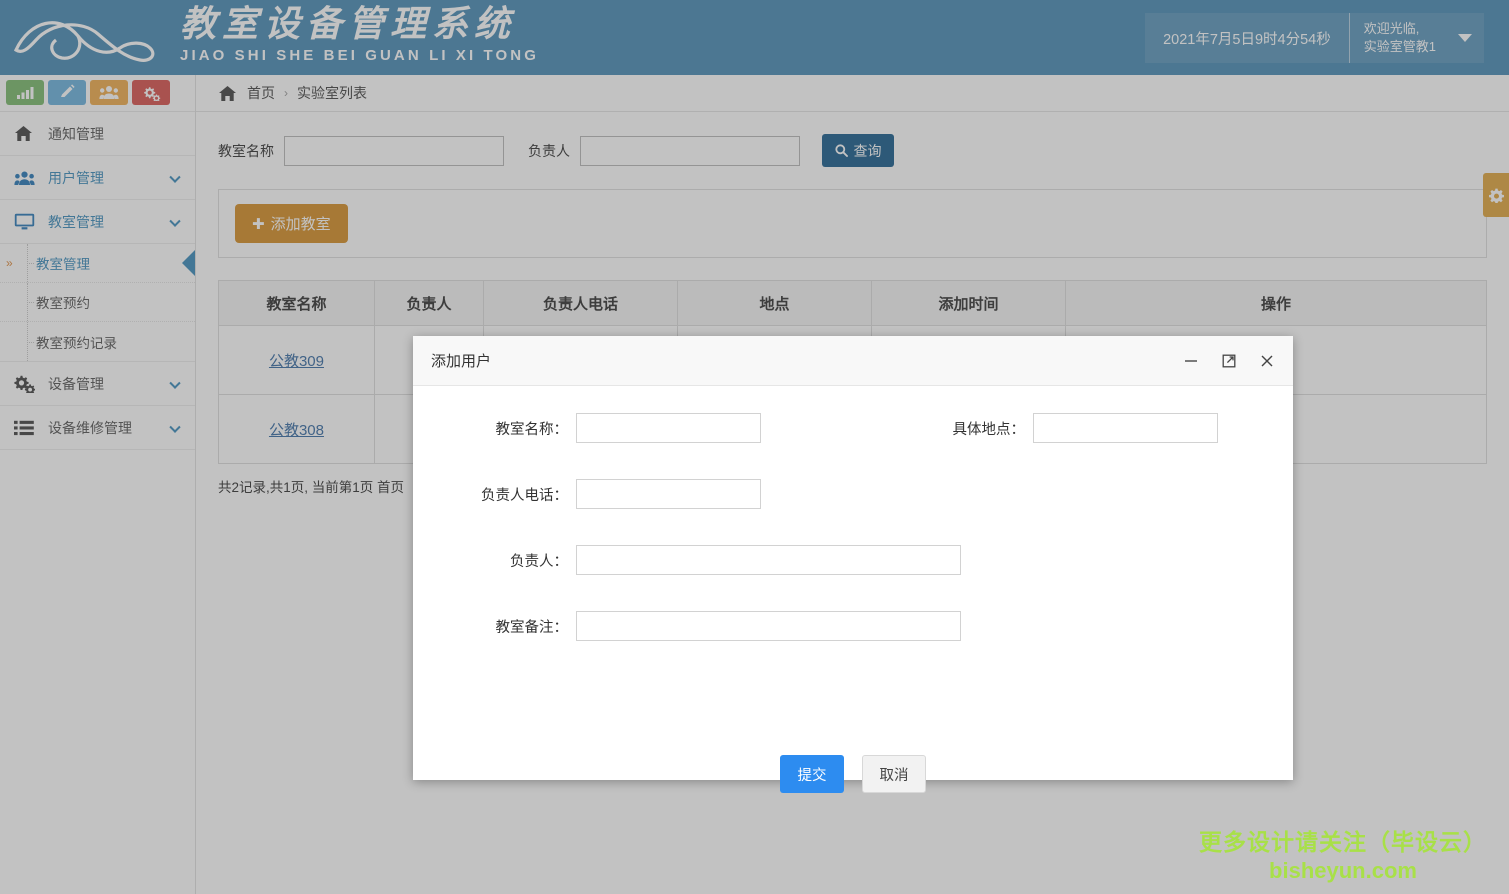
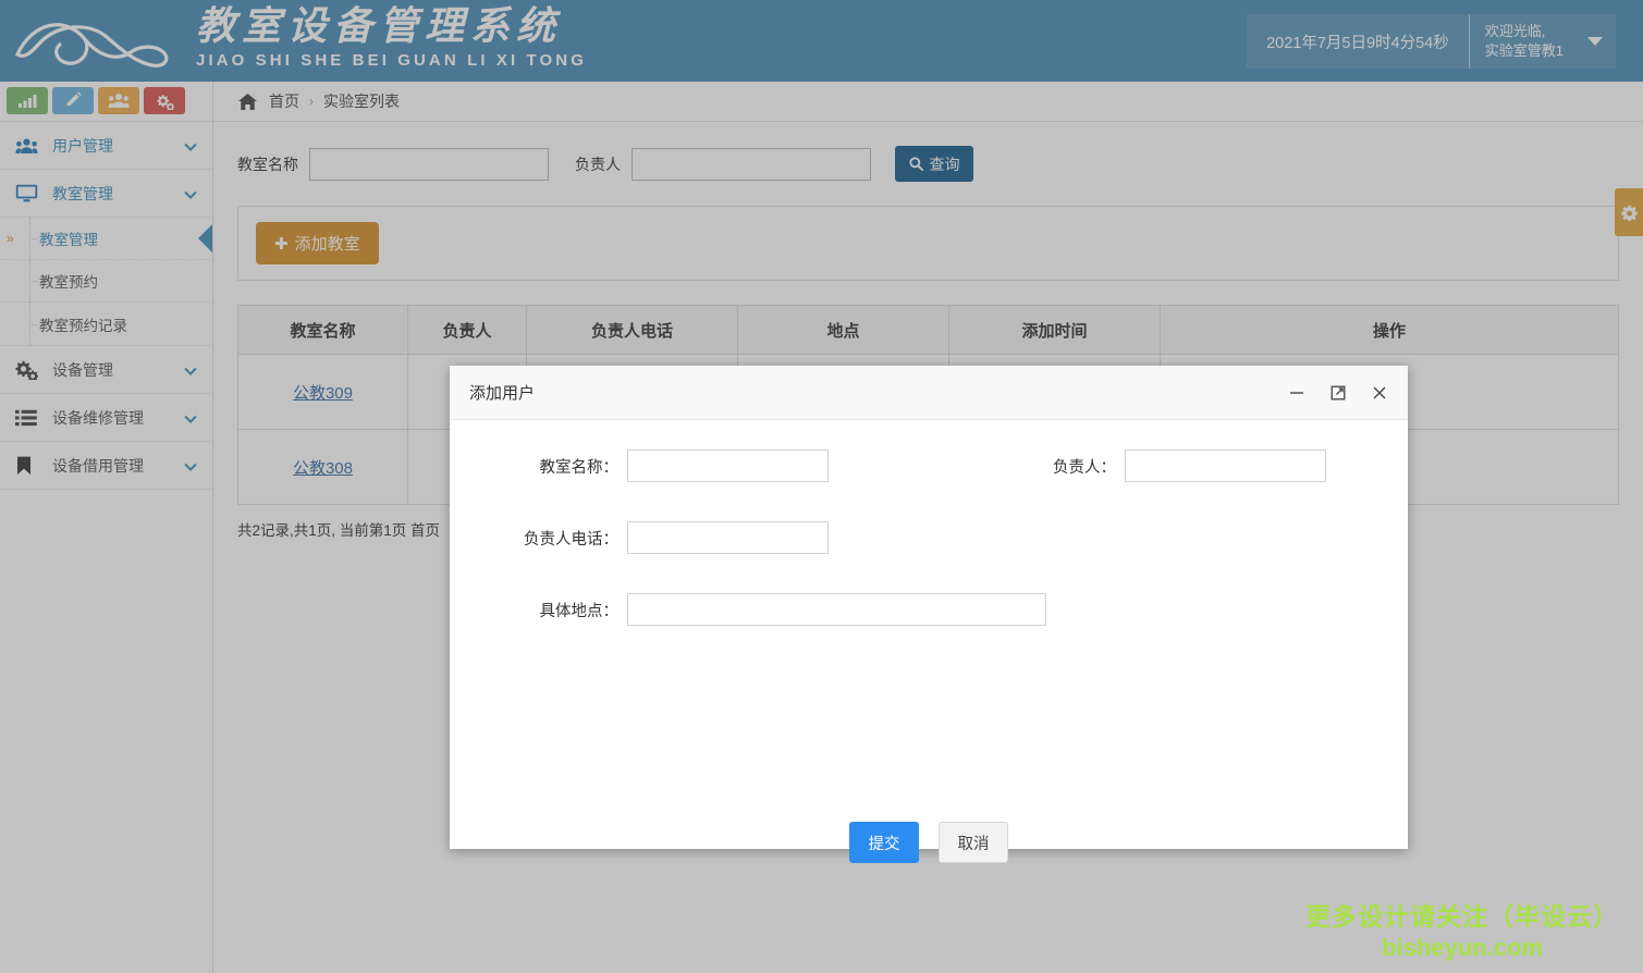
  教室设备管理系统
  JIAO SHI SHE BEI GUAN LI XI TON
  2021年7月5日9时4分54秒
  欢迎光临,
  实验室管教1
- 通知管理
  用户管理
  教室管理
  »
  教室管理
  教室预约
  教室预约记录
  设备管理
  设备维修管理
+ 设备借用管理
  首页
  ›
  实验室列表
  教室名称
  负责人
  查询
  ✚
  添加教室
  教室名称	负责人	负责人电话	地点	添加时间	操作
  公教309
  公教308
  共2记录,共1页, 当前第1页 首页
  添加用户
  教室名称：
- 具体地点：
+ 负责人：
  负责人电话：
- 负责人：
+ 具体地点：
- 教室备注：
  提交
  取消
  更多设计请关注（毕设云）
  bisheyun.com
